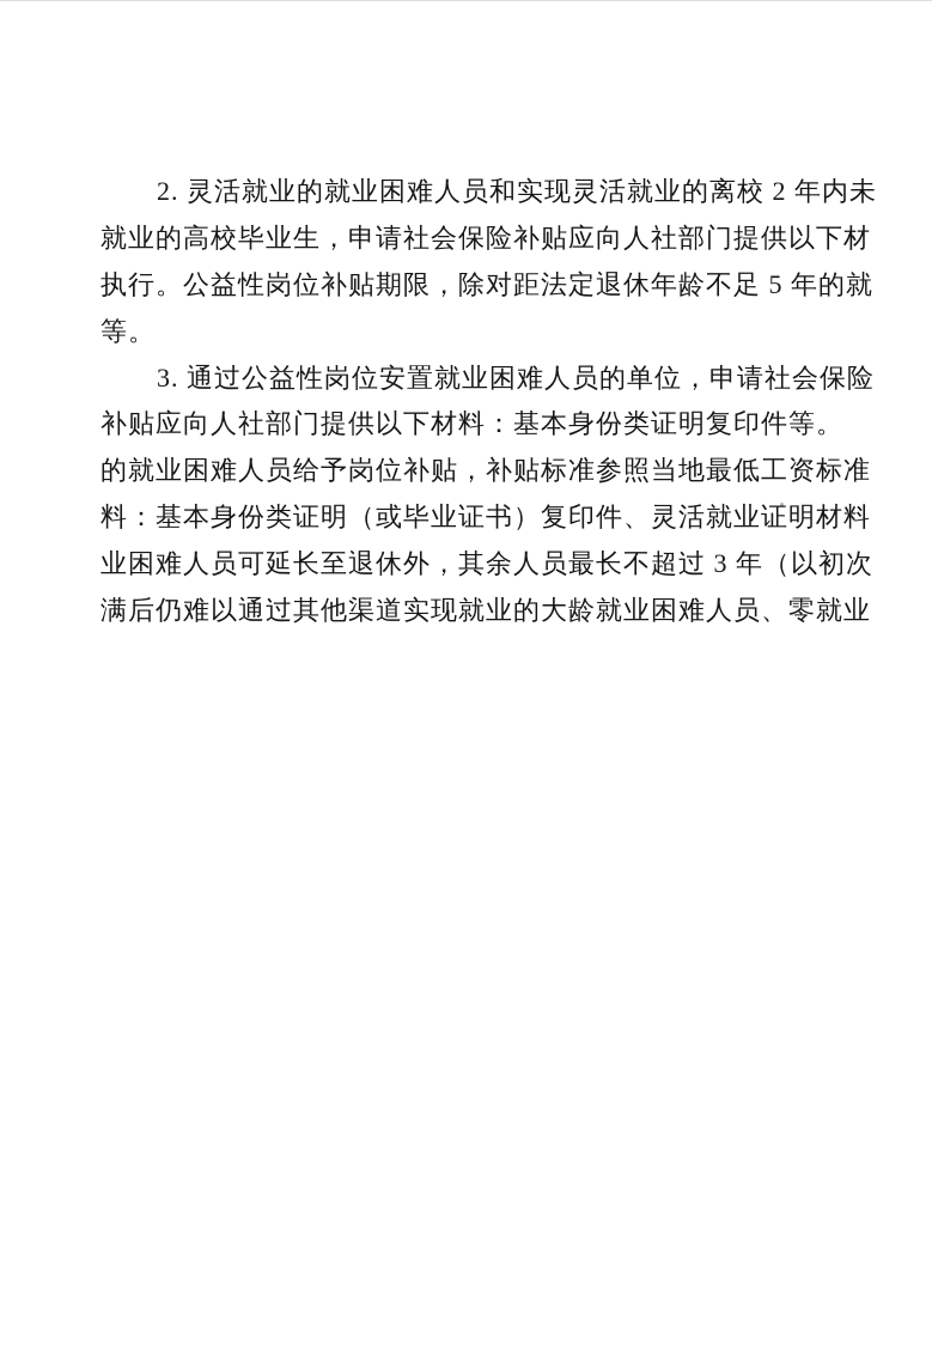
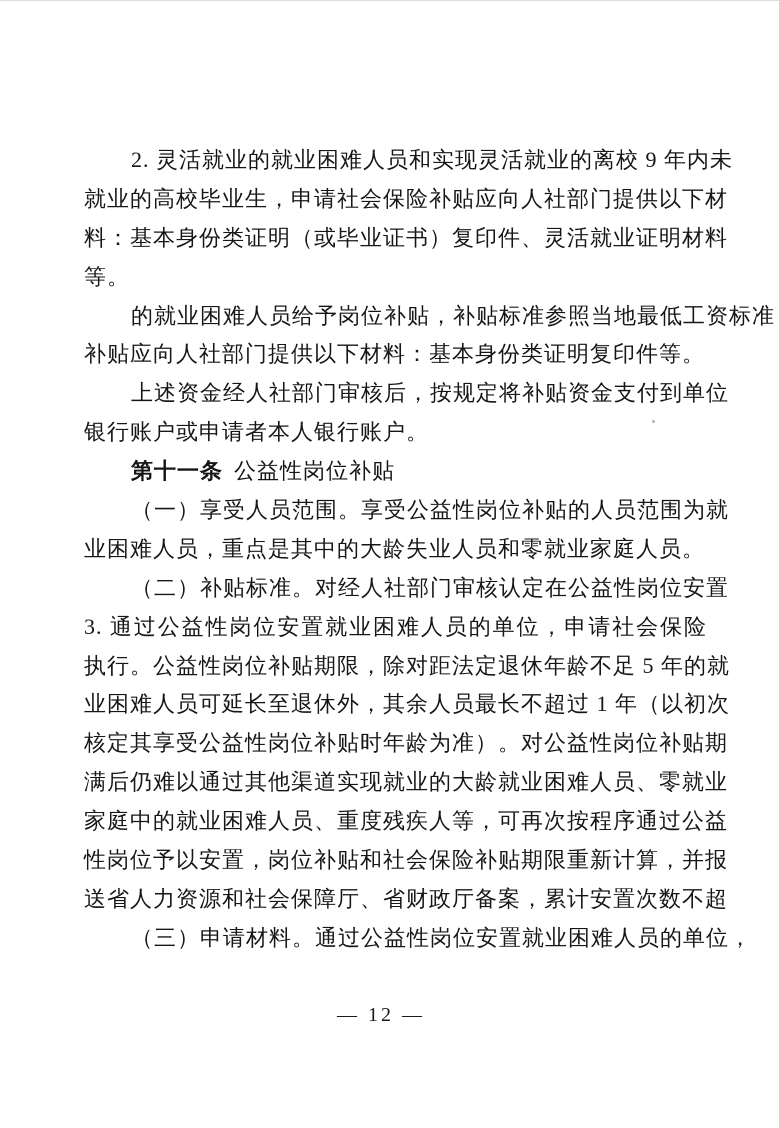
- 2. 灵活就业的就业困难人员和实现灵活就业的离校 2 年内未
+ 2. 灵活就业的就业困难人员和实现灵活就业的离校 9 年内未
  就业的高校毕业生，申请社会保险补贴应向人社部门提供以下材
- 执行。公益性岗位补贴期限，除对距法定退休年龄不足 5 年的就
+ 料：基本身份类证明（或毕业证书）复印件、灵活就业证明材料
  等。
- 3. 通过公益性岗位安置就业困难人员的单位，申请社会保险
+ 的就业困难人员给予岗位补贴，补贴标准参照当地最低工资标准
  补贴应向人社部门提供以下材料：基本身份类证明复印件等。
+ 上述资金经人社部门审核后，按规定将补贴资金支付到单位
+ 银行账户或申请者本人银行账户。
+ 第十一条 公益性岗位补贴
+ （一）享受人员范围。享受公益性岗位补贴的人员范围为就
+ 业困难人员，重点是其中的大龄失业人员和零就业家庭人员。
+ （二）补贴标准。对经人社部门审核认定在公益性岗位安置
- 的就业困难人员给予岗位补贴，补贴标准参照当地最低工资标准
+ 3. 通过公益性岗位安置就业困难人员的单位，申请社会保险
- 料：基本身份类证明（或毕业证书）复印件、灵活就业证明材料
+ 执行。公益性岗位补贴期限，除对距法定退休年龄不足 5 年的就
- 业困难人员可延长至退休外，其余人员最长不超过 3 年（以初次
+ 业困难人员可延长至退休外，其余人员最长不超过 1 年（以初次
+ 核定其享受公益性岗位补贴时年龄为准）。对公益性岗位补贴期
  满后仍难以通过其他渠道实现就业的大龄就业困难人员、零就业
+ 家庭中的就业困难人员、重度残疾人等，可再次按程序通过公益
+ 性岗位予以安置，岗位补贴和社会保险补贴期限重新计算，并报
+ 送省人力资源和社会保障厅、省财政厅备案，累计安置次数不超
+ （三）申请材料。通过公益性岗位安置就业困难人员的单位，
+ — 12 —
